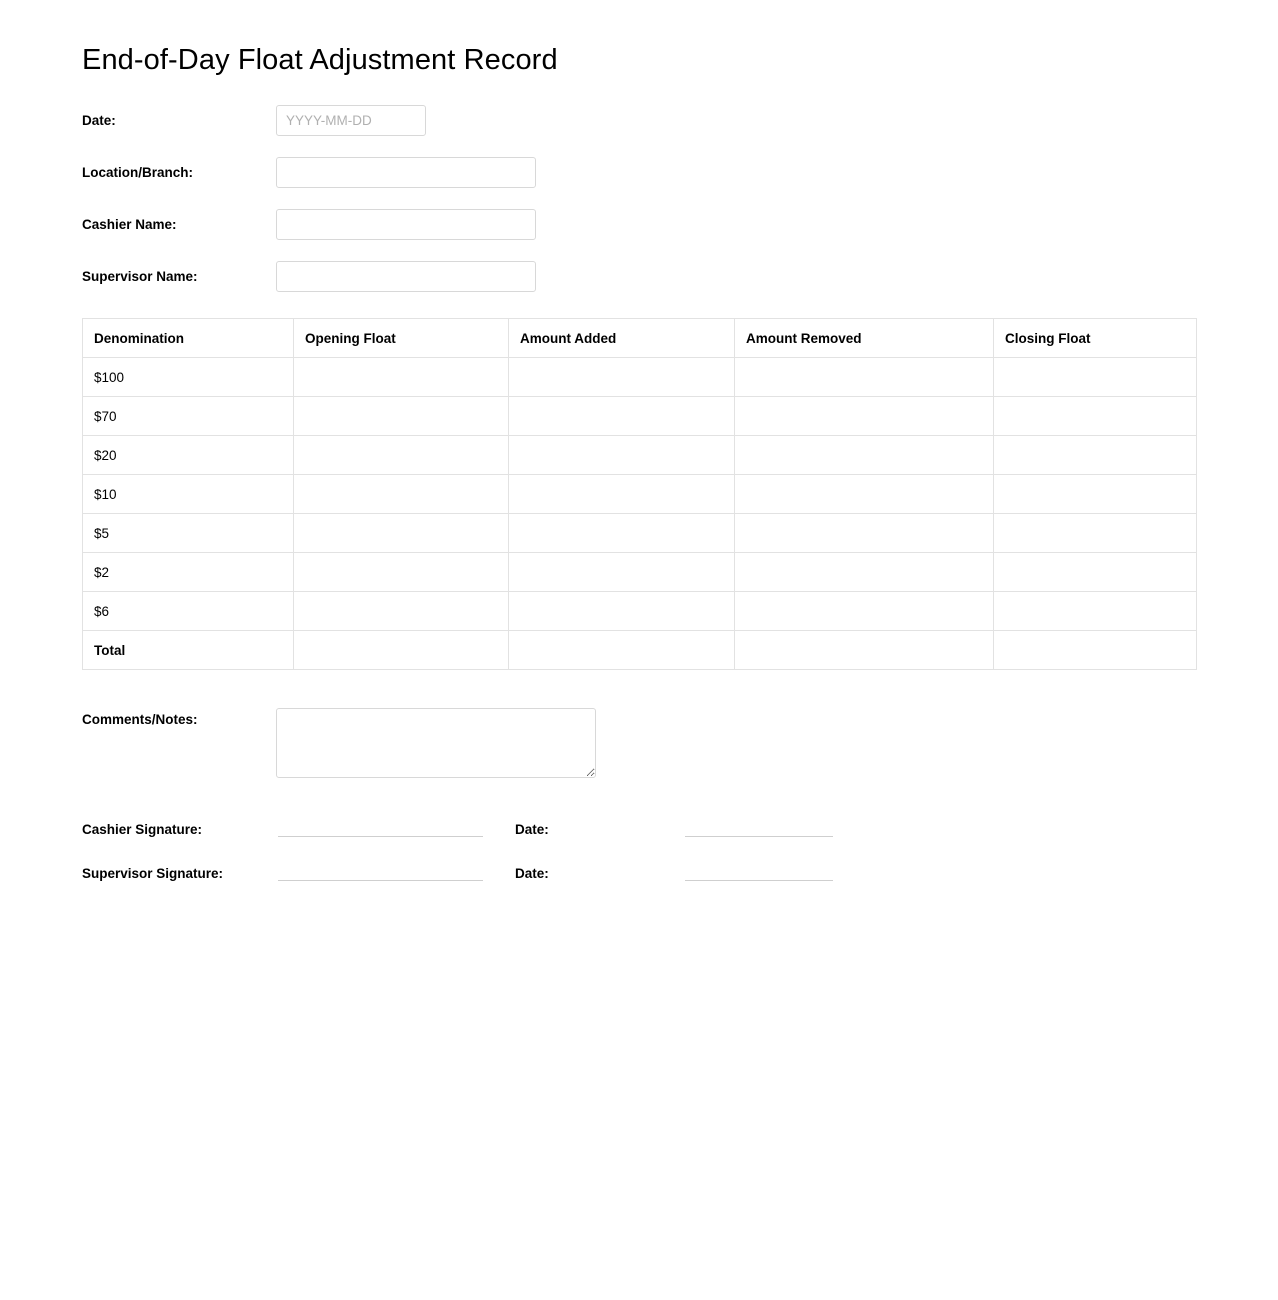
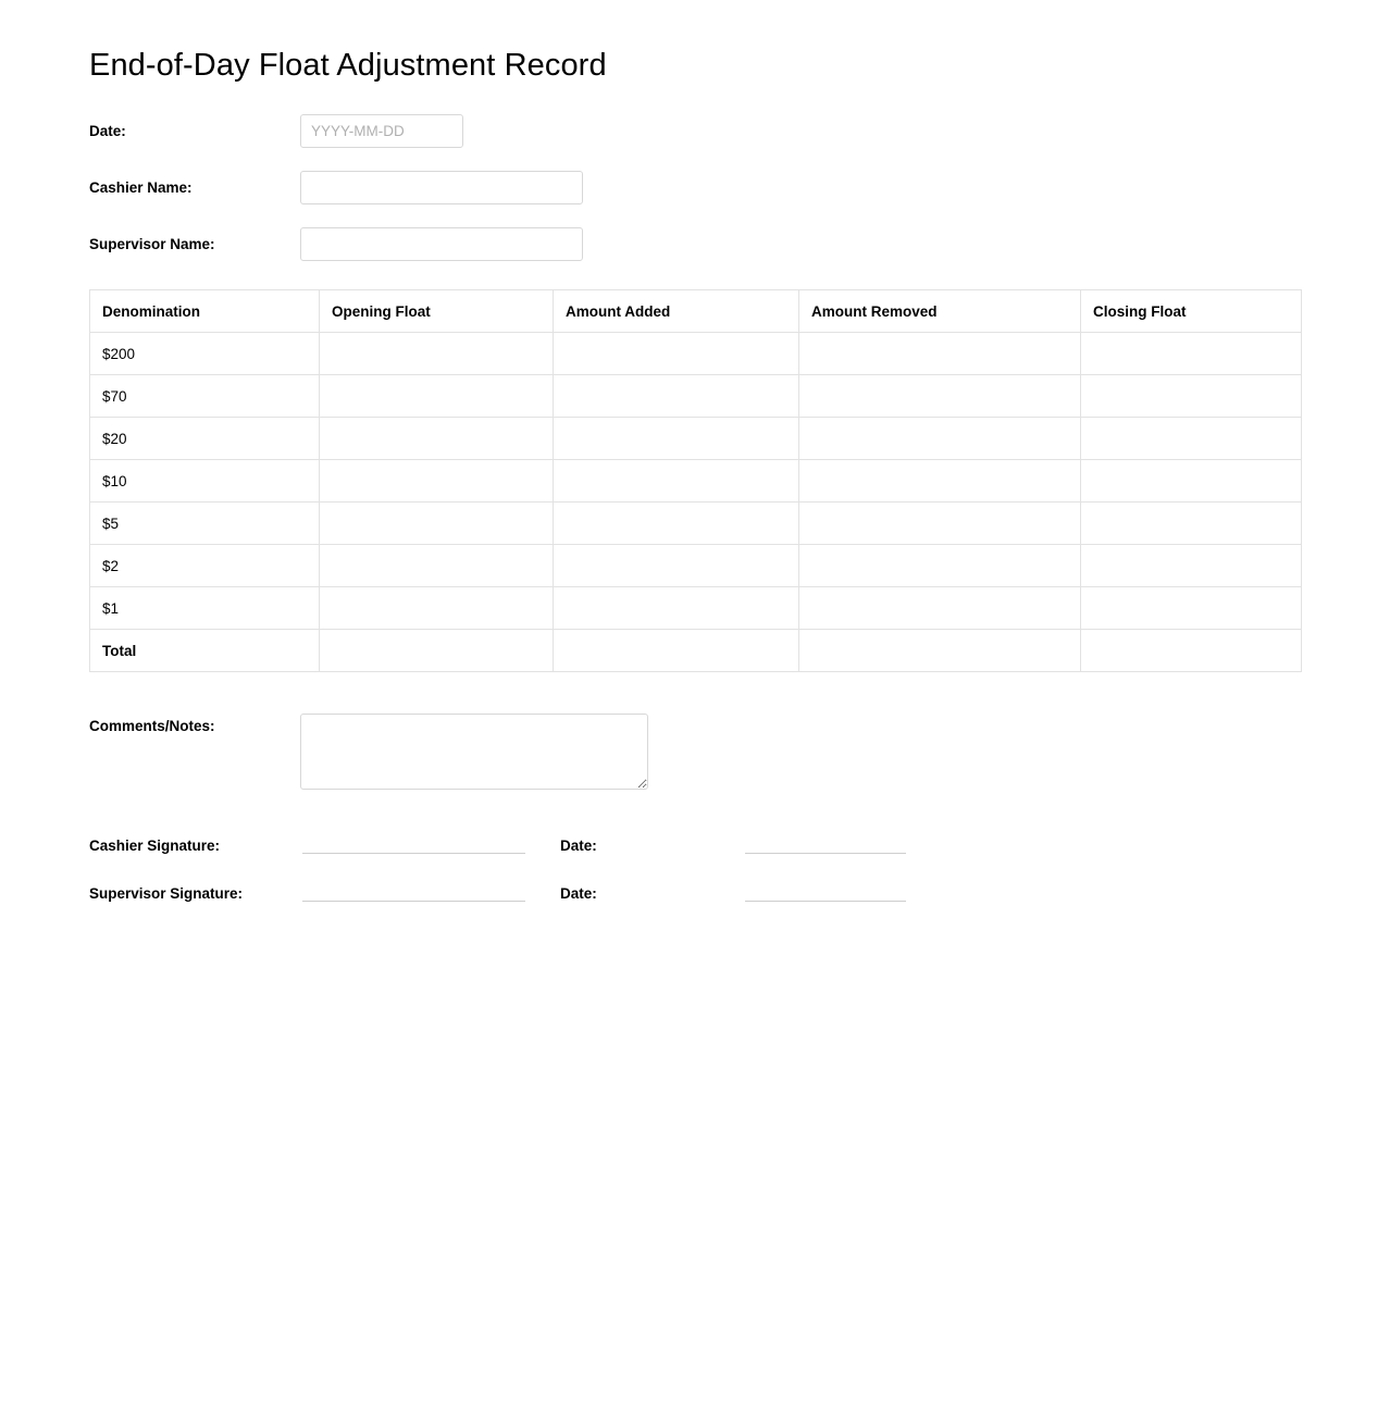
  End-of-Day Float Adjustment Record
  Date:
  YYYY-MM-DD
- Location/Branch:
  Cashier Name:
  Supervisor Name:
  Denomination	Opening Float	Amount Added	Amount Removed	Closing Float
- $100
+ $200
  $70
  $20
  $10
  $5
  $2
- $6
+ $1
  Total
  Comments/Notes:
  Cashier Signature:
  Date:
  Supervisor Signature:
  Date:
